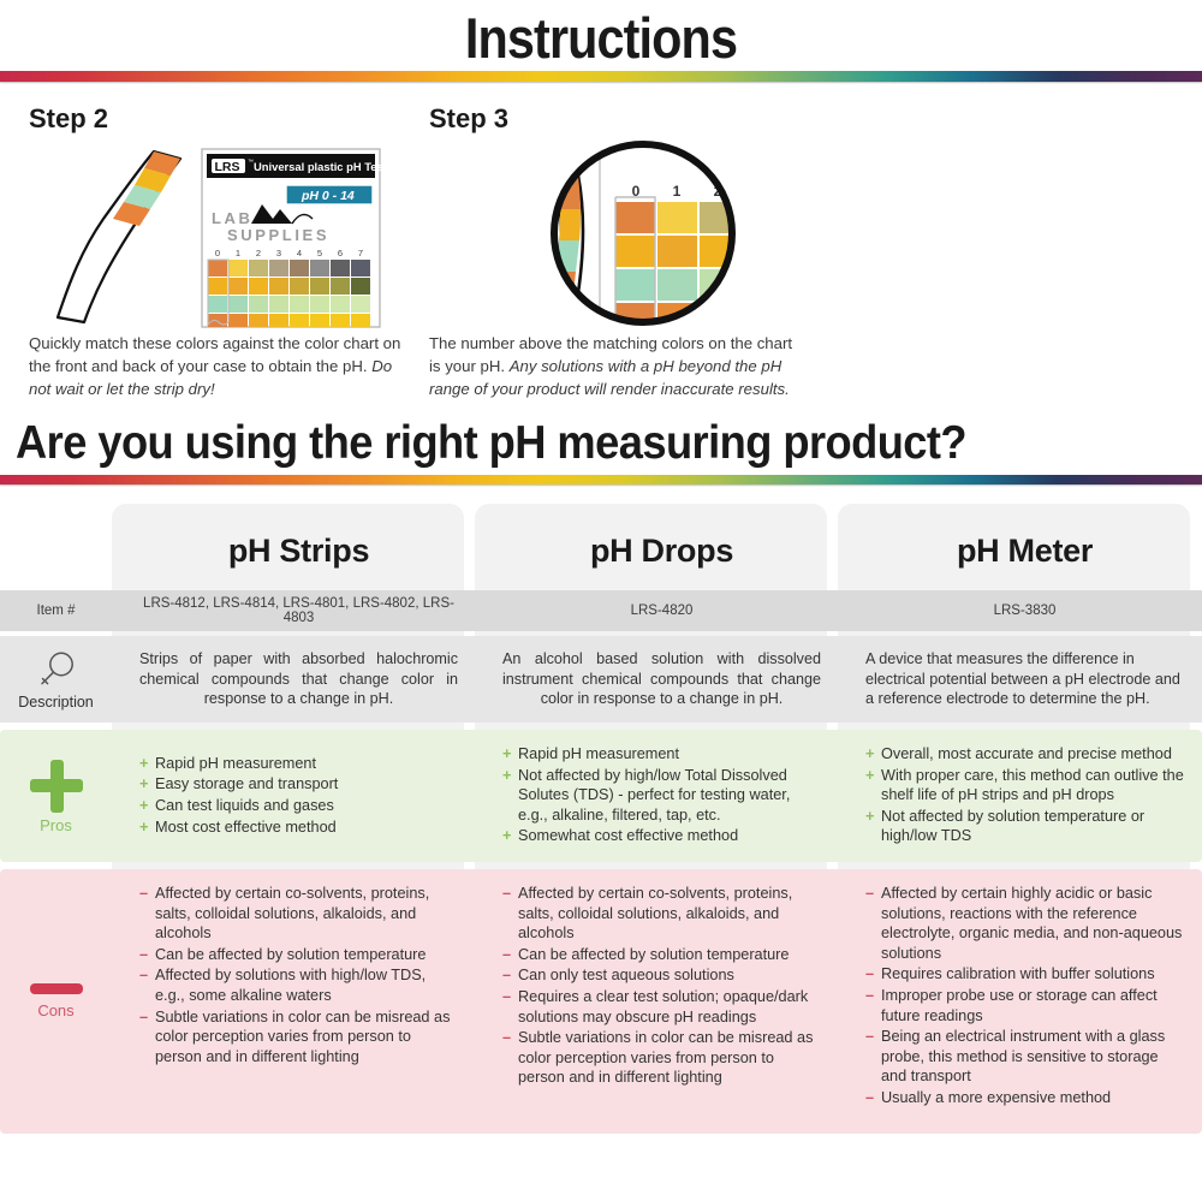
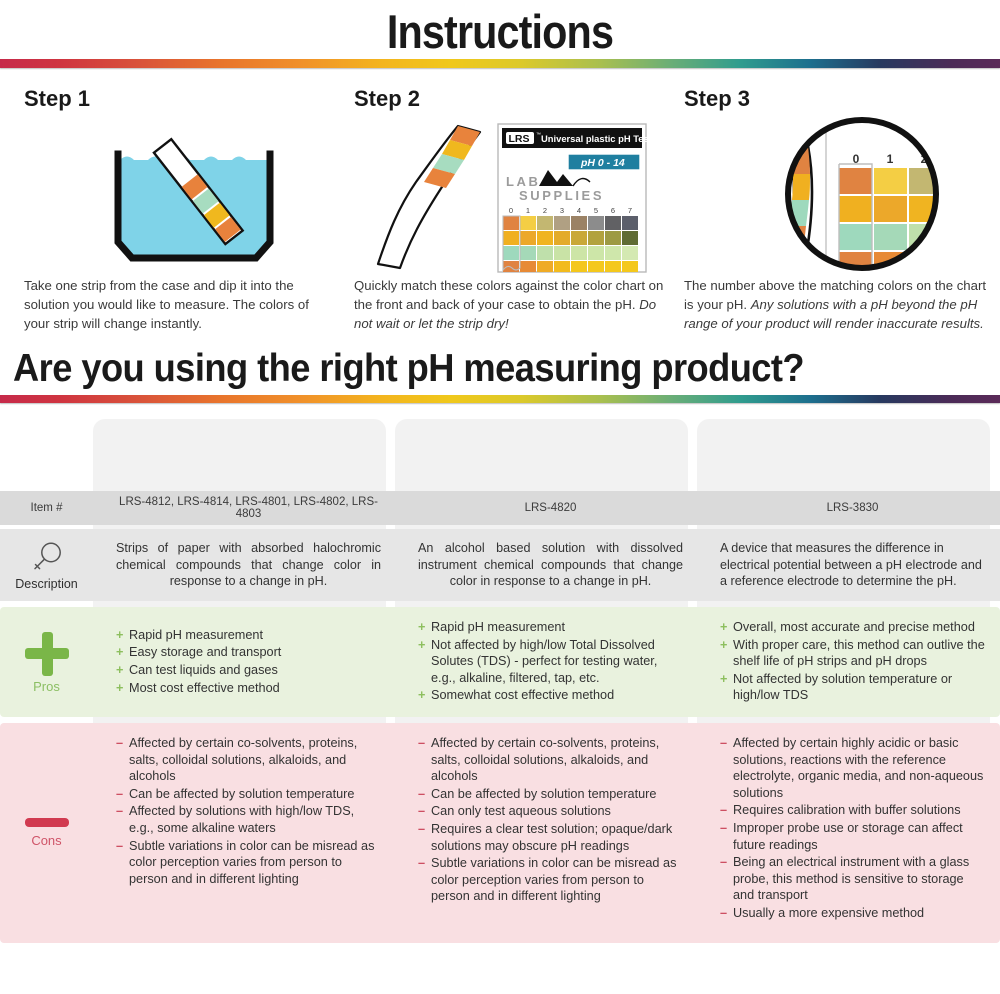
  Instructions
+ Step 1
+ Take one strip from the case and dip it into the solution you would like to measure. The colors of your strip will change instantly.
  Step 2
  LRS
  Universal plastic pH Test St
  pH 0 - 14
  LAB
  SUPPLIES
  0
  1
  2
  3
  4
  5
  6
  7
  Quickly match these colors against the color chart on the front and back of your case to obtain the pH. Do not wait or let the strip dry!
  Step 3
  0
  1
  The number above the matching colors on the chart is your pH. Any solutions with a pH beyond the pH range of your product will render inaccurate results.
  Are you using the right pH measuring product?
- pH Strips
- pH Drops
- pH Meter
  Item #
  LRS-4812, LRS-4814, LRS-4801, LRS-4802, LRS-4803
  LRS-4820
  LRS-3830
  Description
  Strips of paper with absorbed halochromic chemical compounds that change color in response to a change in pH.
  An alcohol based solution with dissolved instrument chemical compounds that change color in response to a change in pH.
  A device that measures the difference in electrical potential between a pH electrode and a reference electrode to determine the pH.
  Pros
  +
  Rapid pH measurement
  +
  Easy storage and transport
  +
  Can test liquids and gases
  +
  Most cost effective method
  +
  Rapid pH measurement
  +
  Not affected by high/low Total Dissolved Solutes (TDS) - perfect for testing water, e.g., alkaline, filtered, tap, etc.
  +
  Somewhat cost effective method
  +
  Overall, most accurate and precise method
  +
  With proper care, this method can outlive the shelf life of pH strips and pH drops
  +
  Not affected by solution temperature or high/low TDS
  Cons
  –
  Affected by certain co-solvents, proteins, salts, colloidal solutions, alkaloids, and alcohols
  –
  Can be affected by solution temperature
  –
  Affected by solutions with high/low TDS, e.g., some alkaline waters
  –
  Subtle variations in color can be misread as color perception varies from person to person and in different lighting
  –
  Affected by certain co-solvents, proteins, salts, colloidal solutions, alkaloids, and alcohols
  –
  Can be affected by solution temperature
  –
  Can only test aqueous solutions
  –
  Requires a clear test solution; opaque/dark solutions may obscure pH readings
  –
  Subtle variations in color can be misread as color perception varies from person to person and in different lighting
  –
  Affected by certain highly acidic or basic solutions, reactions with the reference electrolyte, organic media, and non-aqueous solutions
  –
  Requires calibration with buffer solutions
  –
  Improper probe use or storage can affect future readings
  –
  Being an electrical instrument with a glass probe, this method is sensitive to storage and transport
  –
  Usually a more expensive method
